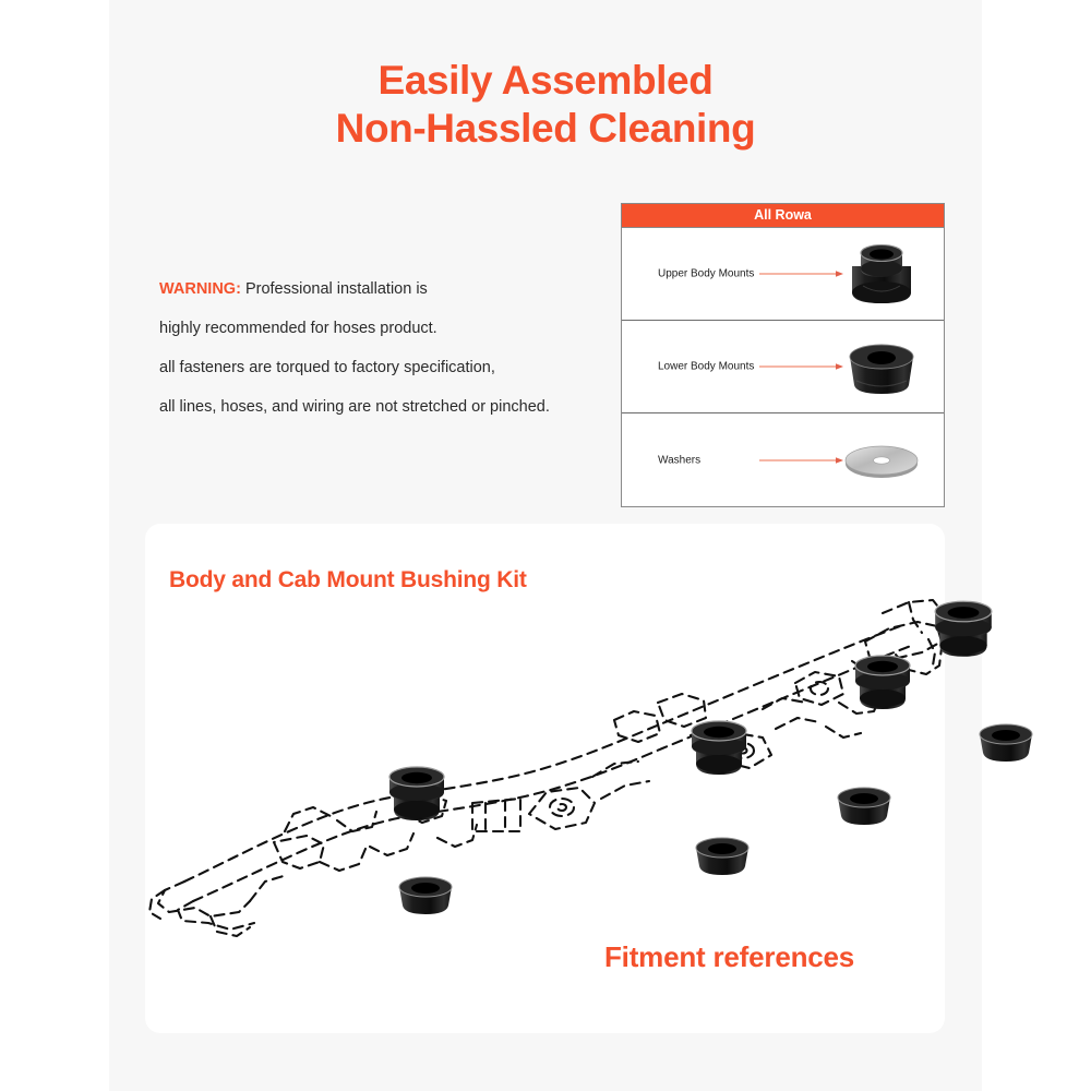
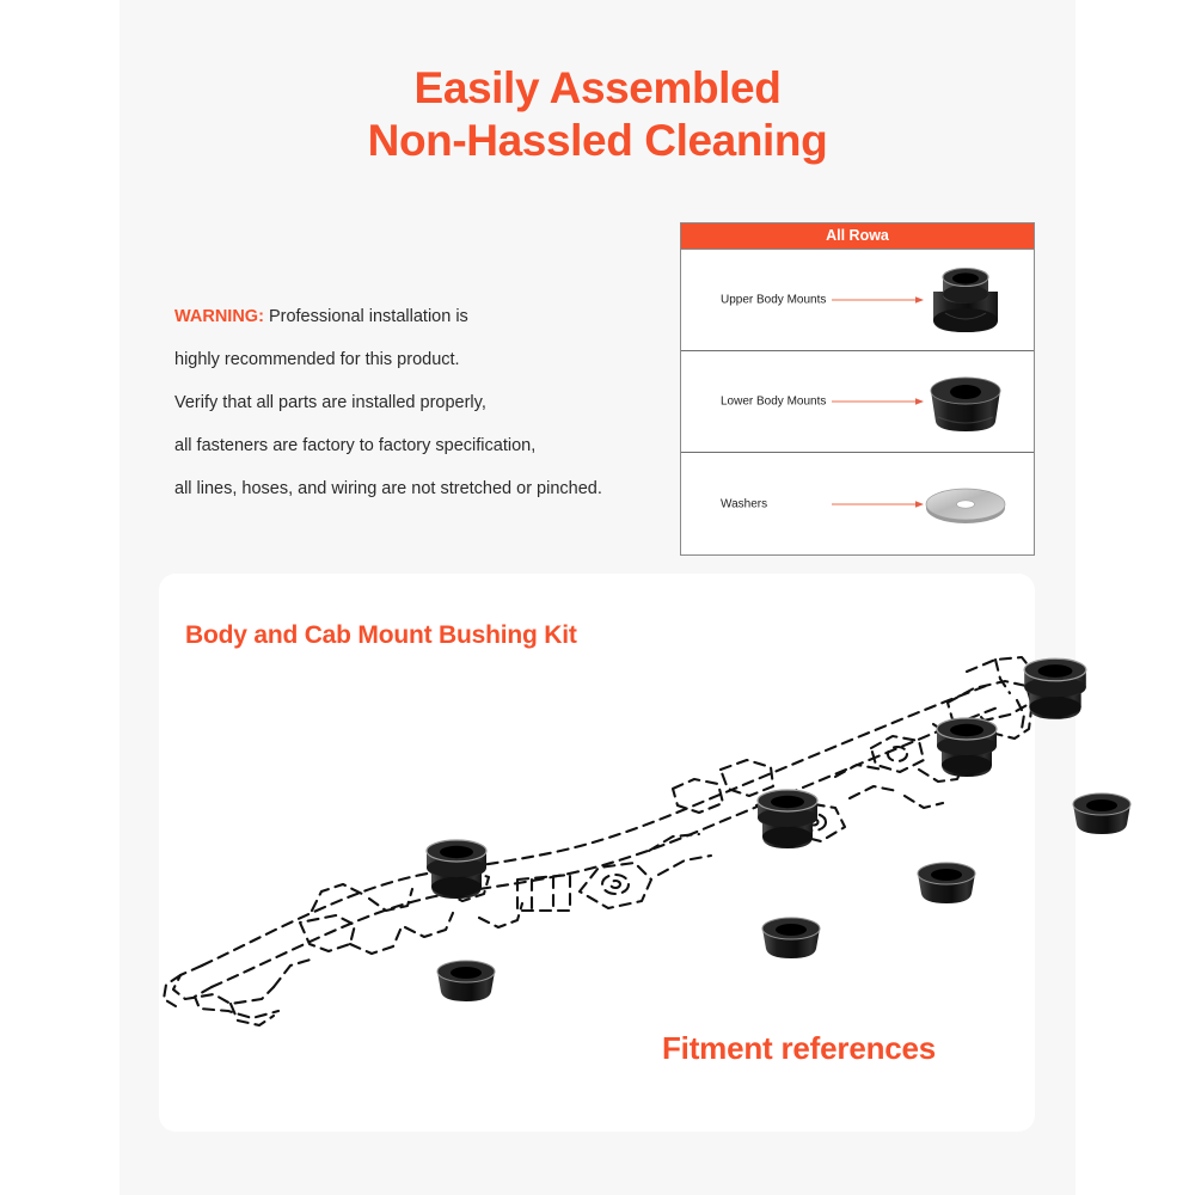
  Easily Assembled
  Non-Hassled Cleaning
  WARNING: Professional installation is
- highly recommended for hoses product.
+ highly recommended for this product.
+ Verify that all parts are installed properly,
- all fasteners are torqued to factory specification,
+ all fasteners are factory to factory specification,
  all lines, hoses, and wiring are not stretched or pinched.
  All Rowa
  Upper Body Mounts
  Lower Body Mounts
  Washers
  Body and Cab Mount Bushing Kit
  Fitment references
